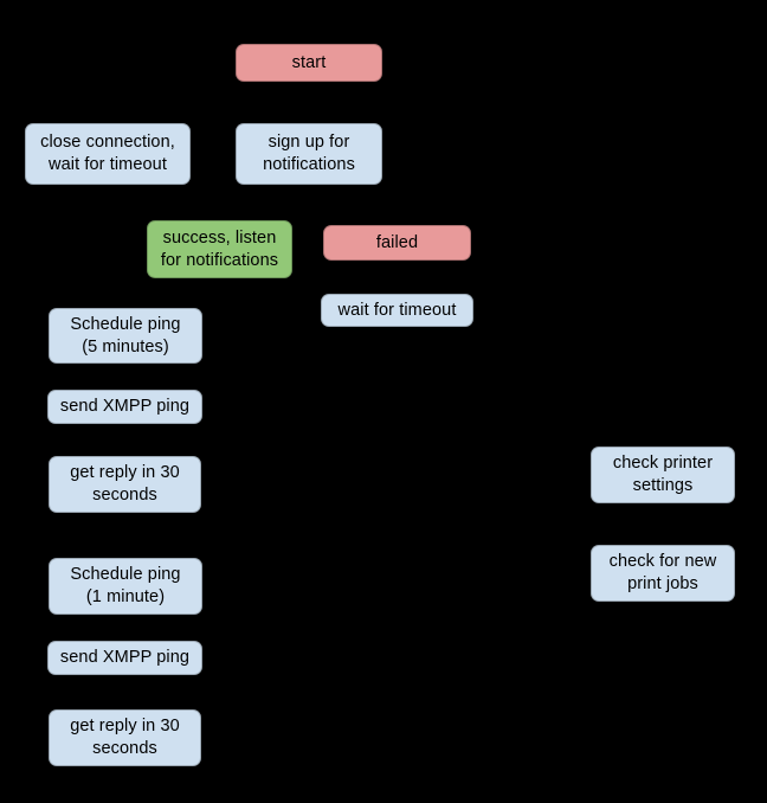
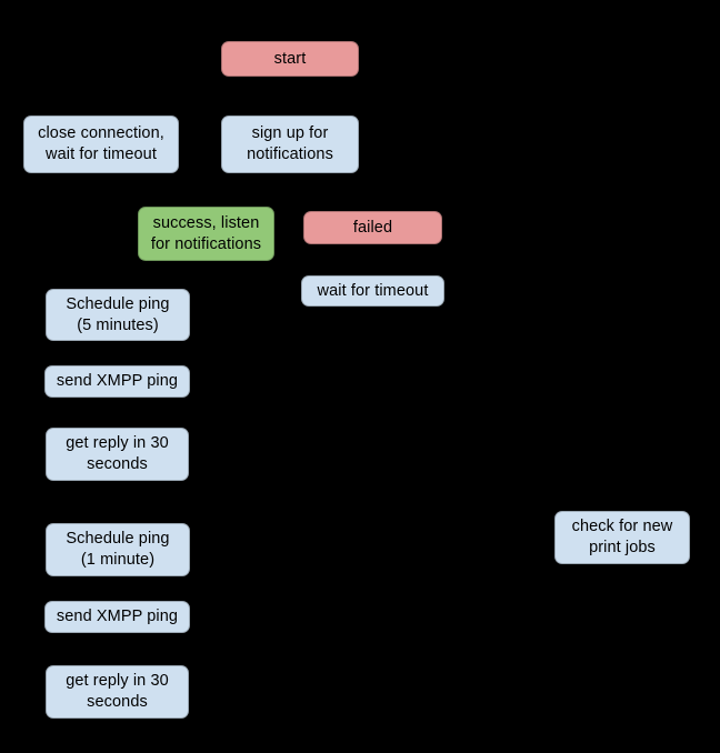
  start
  close connection,
  wait for timeout
  sign up for
  notifications
  success, listen
  for notifications
  failed
  wait for timeout
  Schedule ping
  (5 minutes)
  send XMPP ping
  get reply in 30
  seconds
  Schedule ping
  (1 minute)
  send XMPP ping
  get reply in 30
  seconds
- check printer
- settings
  check for new
  print jobs
